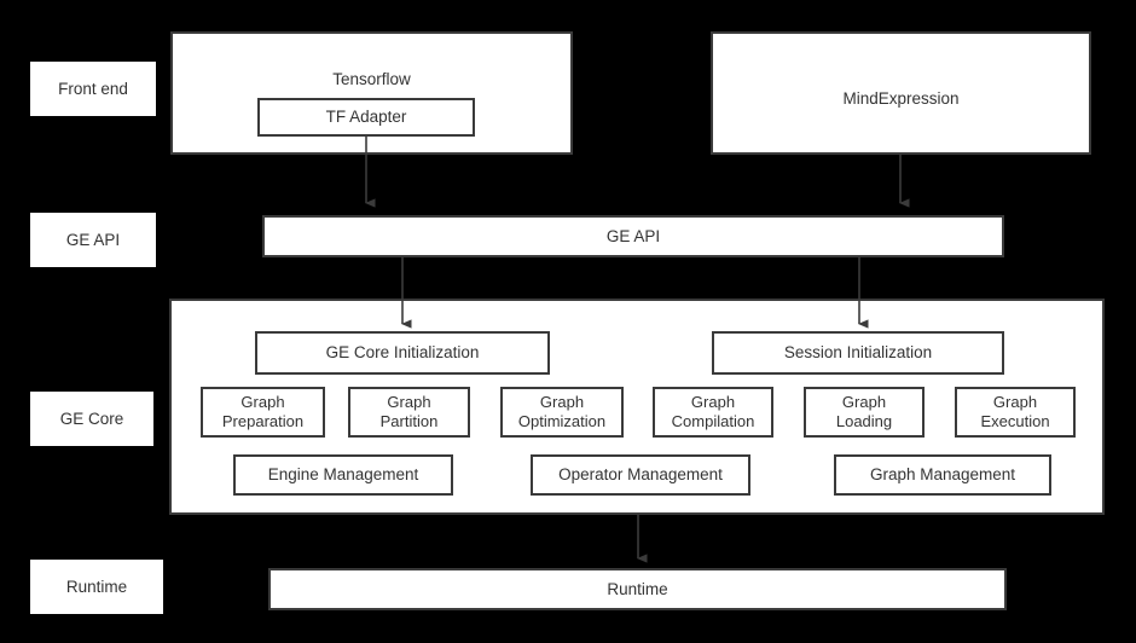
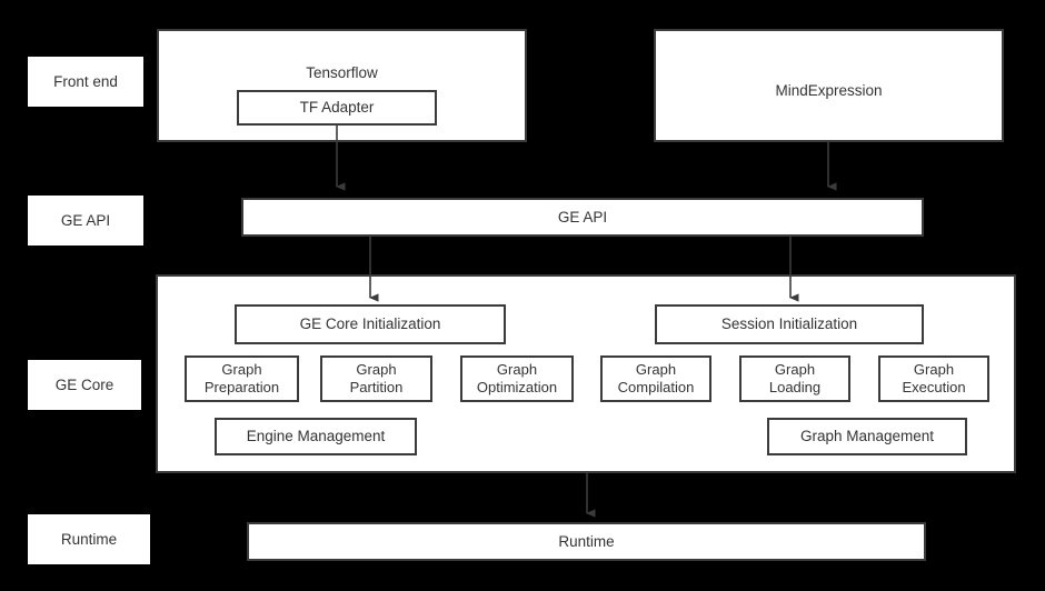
  Front end
  GE API
  GE Core
  Runtime
  Tensorflow
  TF Adapter
  MindExpression
  GE API
  GE Core Initialization
  Session Initialization
  Graph
  Preparation
  Graph
  Partition
  Graph
  Optimization
  Graph
  Compilation
  Graph
  Loading
  Graph
  Execution
  Engine Management
- Operator Management
  Graph Management
  Runtime
